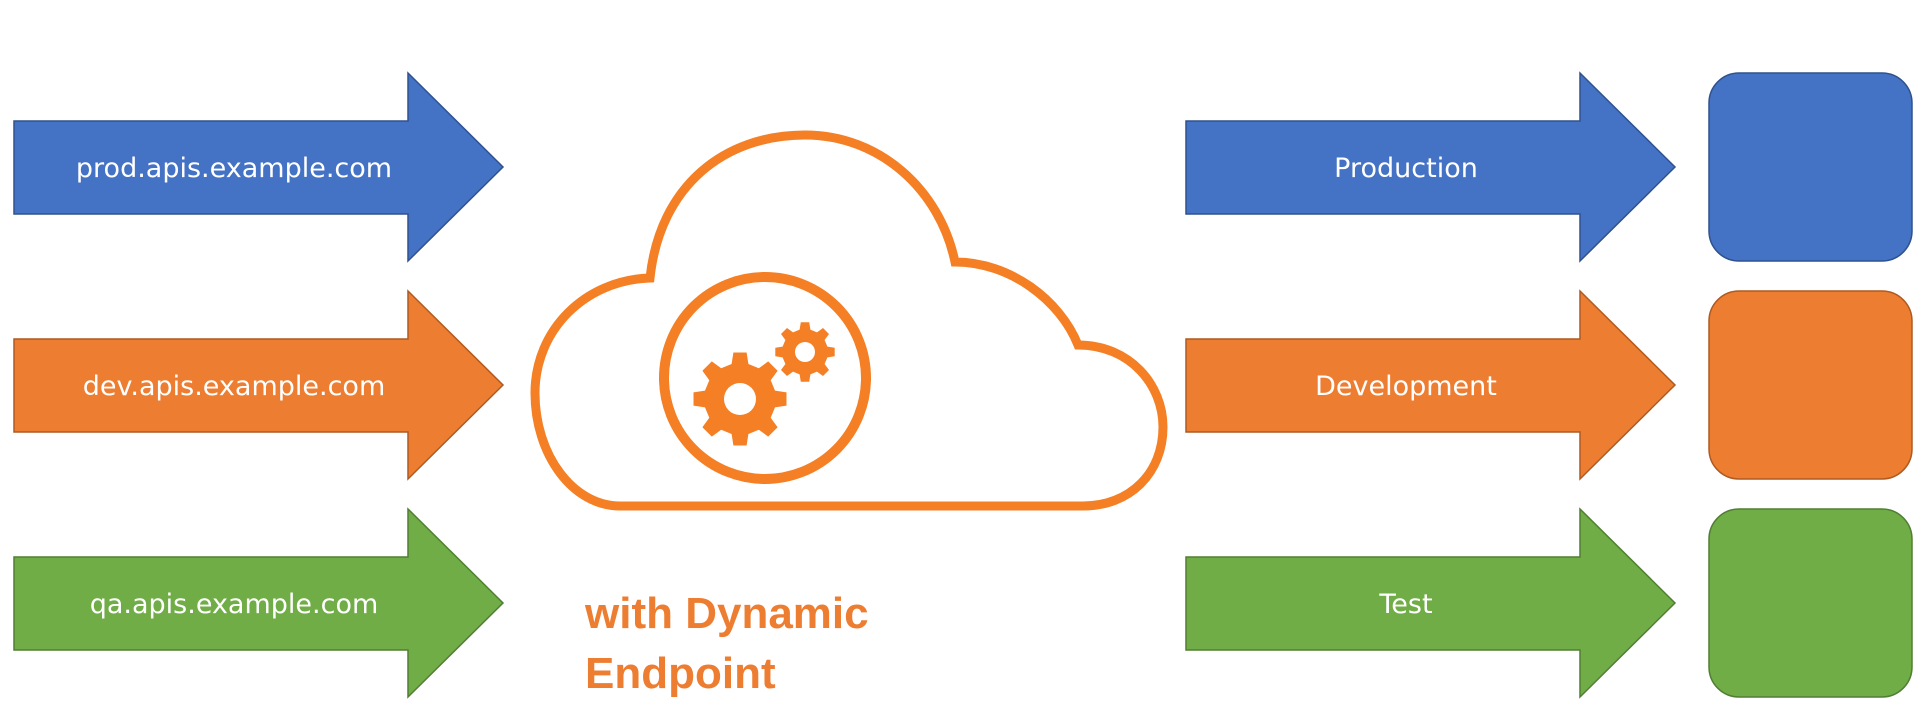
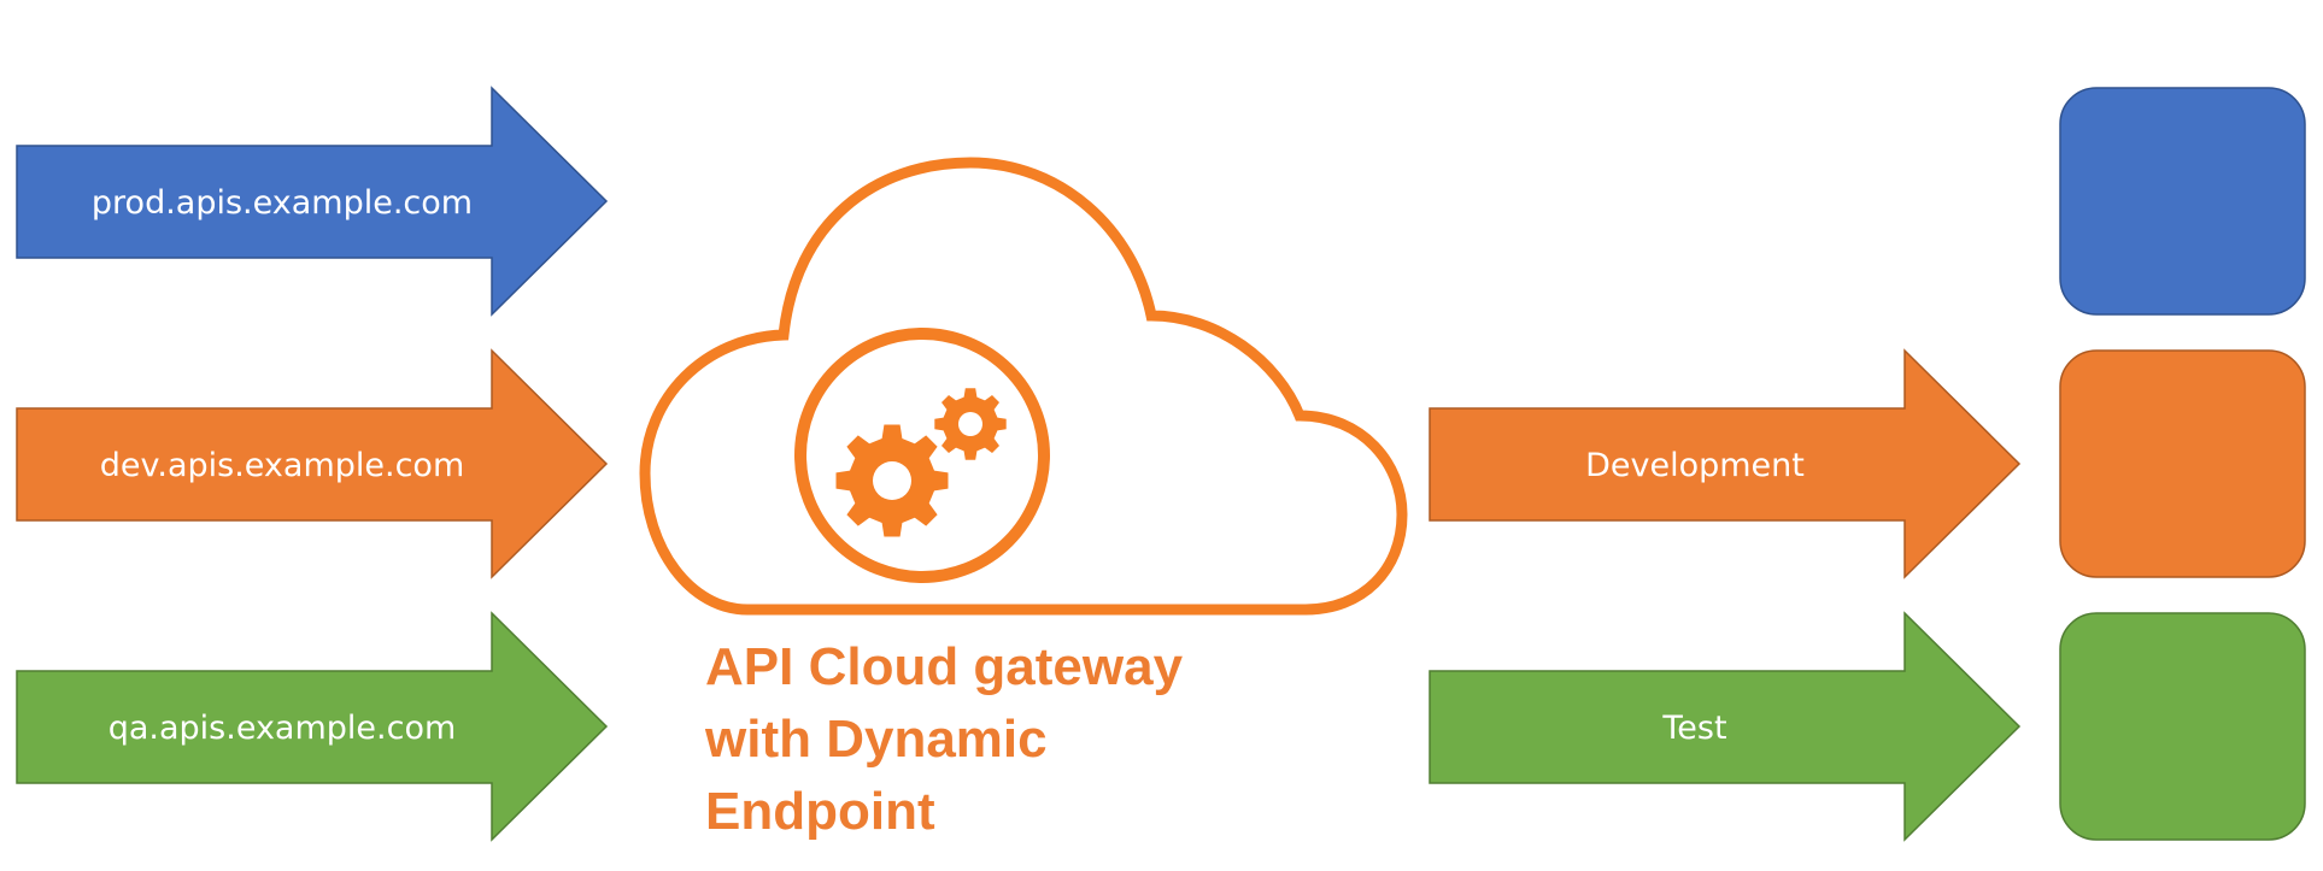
  prod.apis.example.com
  dev.apis.example.com
  qa.apis.example.com
+ API Cloud gateway
  with Dynamic
  Endpoint
- Production
  Development
  Test
